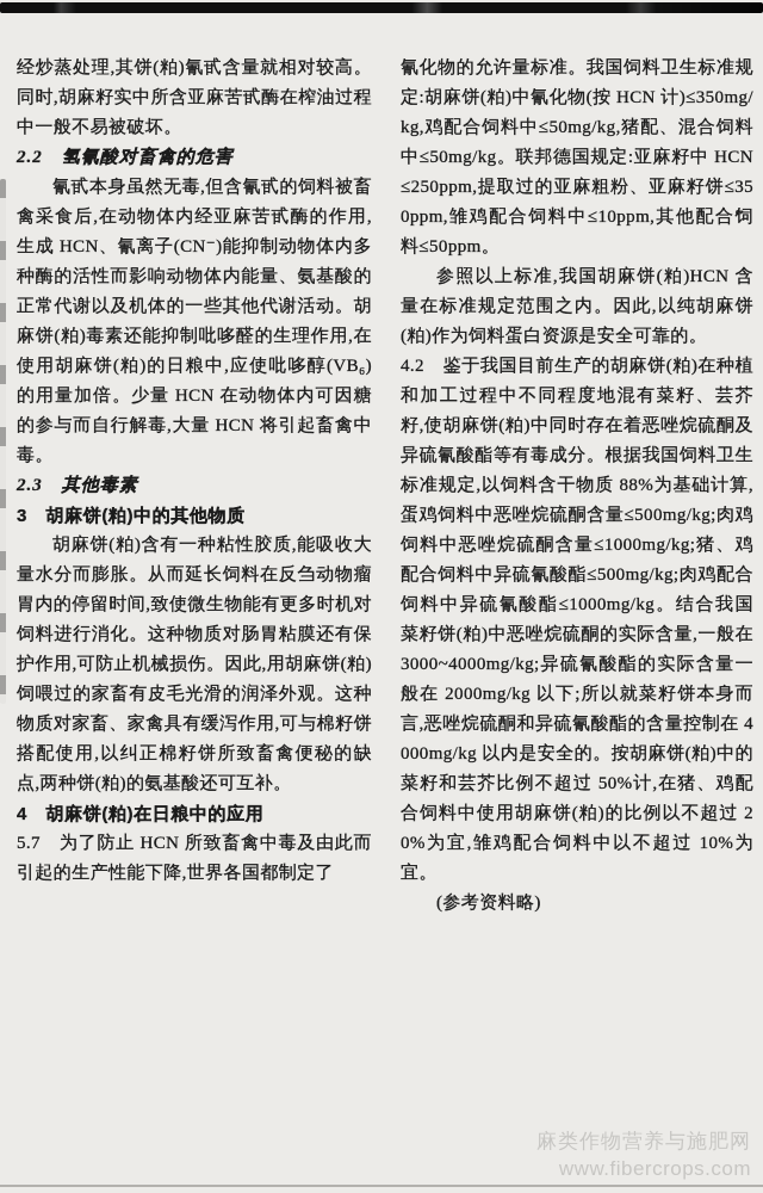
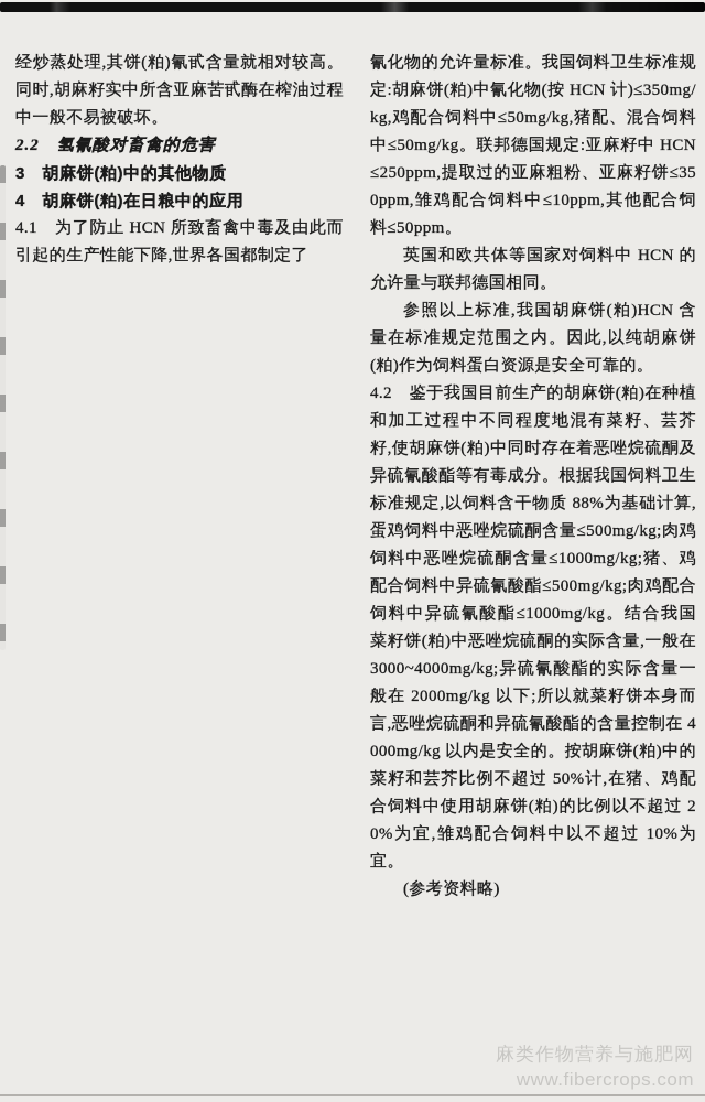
  经炒蒸处理,其饼(粕)氰甙含量就相对较高。同时,胡麻籽实中所含亚麻苦甙酶在榨油过程中一般不易被破坏。
  2.2 氢氰酸对畜禽的危害
- 氰甙本身虽然无毒,但含氰甙的饲料被畜禽采食后,在动物体内经亚麻苦甙酶的作用,生成 HCN、氰离子(CN⁻)能抑制动物体内多种酶的活性而影响动物体内能量、氨基酸的正常代谢以及机体的一些其他代谢活动。胡麻饼(粕)毒素还能抑制吡哆醛的生理作用,在使用胡麻饼(粕)的日粮中,应使吡哆醇(VB₆)的用量加倍。少量 HCN 在动物体内可因糖的参与而自行解毒,大量 HCN 将引起畜禽中毒。
- 2.3 其他毒素
  3 胡麻饼(粕)中的其他物质
- 胡麻饼(粕)含有一种粘性胶质,能吸收大量水分而膨胀。从而延长饲料在反刍动物瘤胃内的停留时间,致使微生物能有更多时机对饲料进行消化。这种物质对肠胃粘膜还有保护作用,可防止机械损伤。因此,用胡麻饼(粕)饲喂过的家畜有皮毛光滑的润泽外观。这种物质对家畜、家禽具有缓泻作用,可与棉籽饼搭配使用,以纠正棉籽饼所致畜禽便秘的缺点,两种饼(粕)的氨基酸还可互补。
  4 胡麻饼(粕)在日粮中的应用
- 5.7 为了防止 HCN 所致畜禽中毒及由此而引起的生产性能下降,世界各国都制定了
+ 4.1 为了防止 HCN 所致畜禽中毒及由此而引起的生产性能下降,世界各国都制定了
  氰化物的允许量标准。我国饲料卫生标准规定:胡麻饼(粕)中氰化物(按 HCN 计)≤350mg/kg,鸡配合饲料中≤50mg/kg,猪配、混合饲料中≤50mg/kg。联邦德国规定:亚麻籽中 HCN≤250ppm,提取过的亚麻粗粉、亚麻籽饼≤350ppm,雏鸡配合饲料中≤10ppm,其他配合饲料≤50ppm。
+ 英国和欧共体等国家对饲料中 HCN 的允许量与联邦德国相同。
  参照以上标准,我国胡麻饼(粕)HCN 含量在标准规定范围之内。因此,以纯胡麻饼(粕)作为饲料蛋白资源是安全可靠的。
  4.2 鉴于我国目前生产的胡麻饼(粕)在种植和加工过程中不同程度地混有菜籽、芸芥籽,使胡麻饼(粕)中同时存在着恶唑烷硫酮及异硫氰酸酯等有毒成分。根据我国饲料卫生标准规定,以饲料含干物质 88%为基础计算,蛋鸡饲料中恶唑烷硫酮含量≤500mg/kg;肉鸡饲料中恶唑烷硫酮含量≤1000mg/kg;猪、鸡配合饲料中异硫氰酸酯≤500mg/kg;肉鸡配合饲料中异硫氰酸酯≤1000mg/kg。结合我国菜籽饼(粕)中恶唑烷硫酮的实际含量,一般在 3000~4000mg/kg;异硫氰酸酯的实际含量一般在 2000mg/kg 以下;所以就菜籽饼本身而言,恶唑烷硫酮和异硫氰酸酯的含量控制在 4000mg/kg 以内是安全的。按胡麻饼(粕)中的菜籽和芸芥比例不超过 50%计,在猪、鸡配合饲料中使用胡麻饼(粕)的比例以不超过 20%为宜,雏鸡配合饲料中以不超过 10%为宜。
  (参考资料略)
  麻类作物营养与施肥网
  www.fibercrops.com
